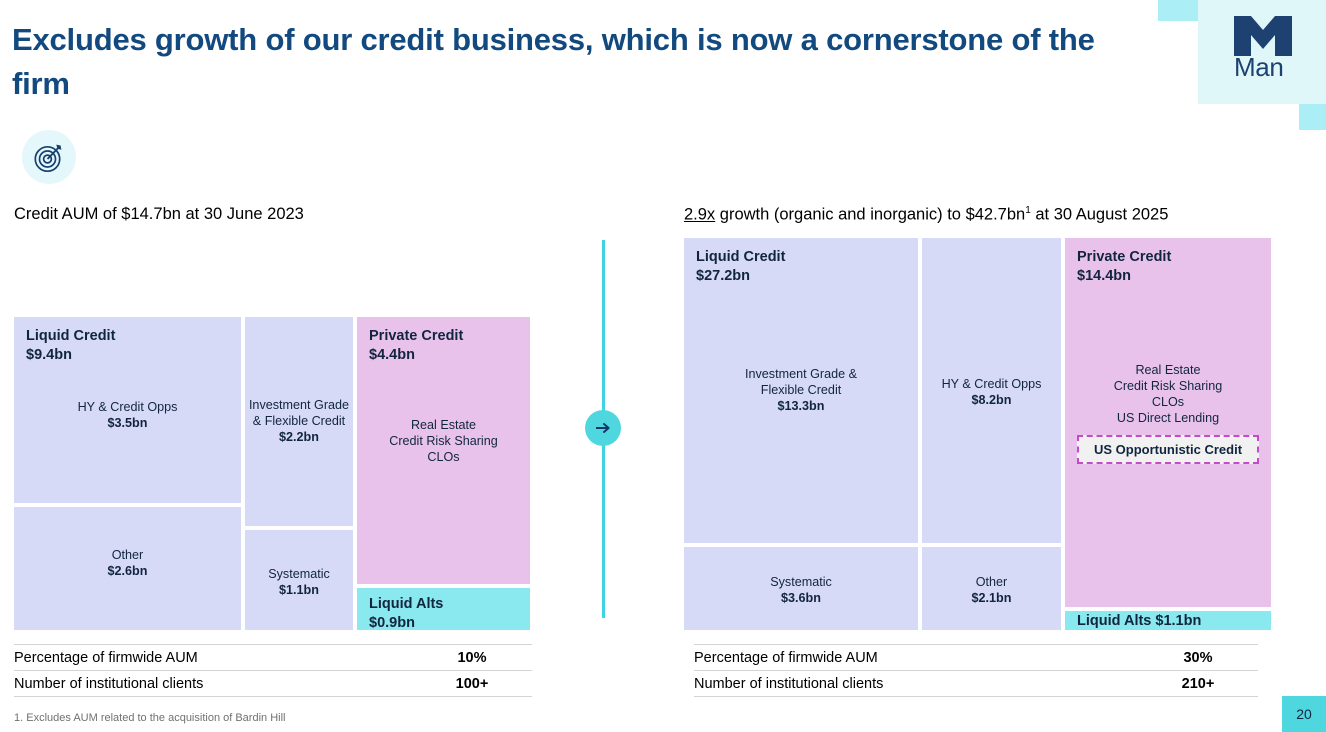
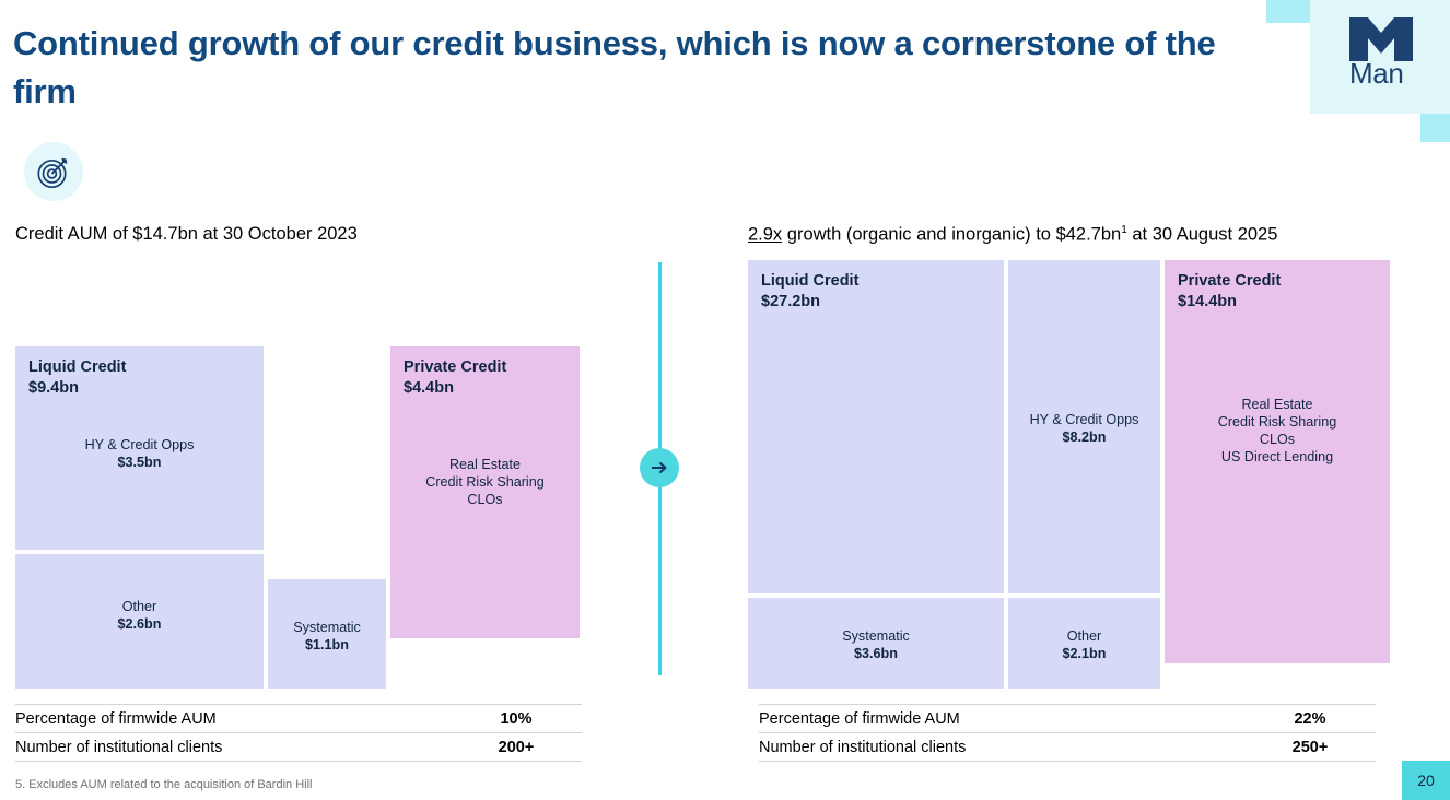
  Man
- Excludes growth of our credit business, which is now a cornerstone of the firm
+ Continued growth of our credit business, which is now a cornerstone of the firm
- Credit AUM of $14.7bn at 30 June 2023
+ Credit AUM of $14.7bn at 30 October 2023
  2.9x growth (organic and inorganic) to $42.7bn1 at 30 August 2025
  Liquid Credit
  $9.4bn
  HY & Credit Opps
  $3.5bn
  Other
  $2.6bn
- Investment Grade
- & Flexible Credit
- $2.2bn
  Systematic
  $1.1bn
  Private Credit
  $4.4bn
  Real Estate
  Credit Risk Sharing
  CLOs
- Liquid Alts
- $0.9bn
  Liquid Credit
  $27.2bn
- Investment Grade &
- Flexible Credit
- $13.3bn
  HY & Credit Opps
  $8.2bn
  Systematic
  $3.6bn
  Other
  $2.1bn
  Private Credit
  $14.4bn
  Real Estate
  Credit Risk Sharing
  CLOs
  US Direct Lending
- US Opportunistic Credit
- Liquid Alts $1.1bn
  Percentage of firmwide AUM
  10%
  Number of institutional clients
- 100+
+ 200+
  Percentage of firmwide AUM
- 30%
+ 22%
  Number of institutional clients
- 210+
+ 250+
- 1. Excludes AUM related to the acquisition of Bardin Hill
+ 5. Excludes AUM related to the acquisition of Bardin Hill
  20
